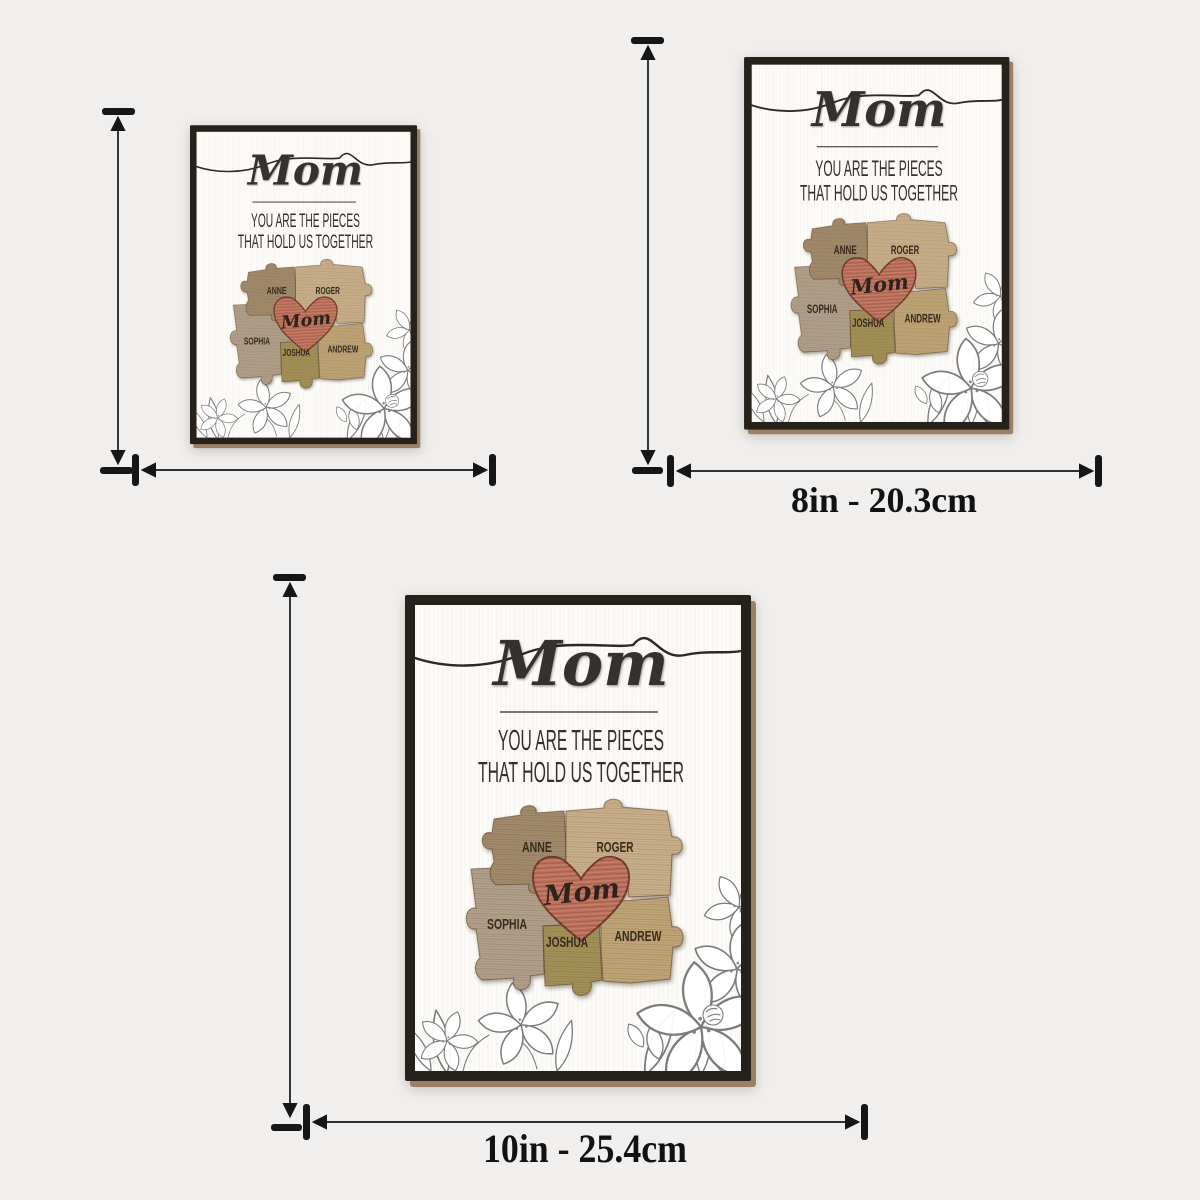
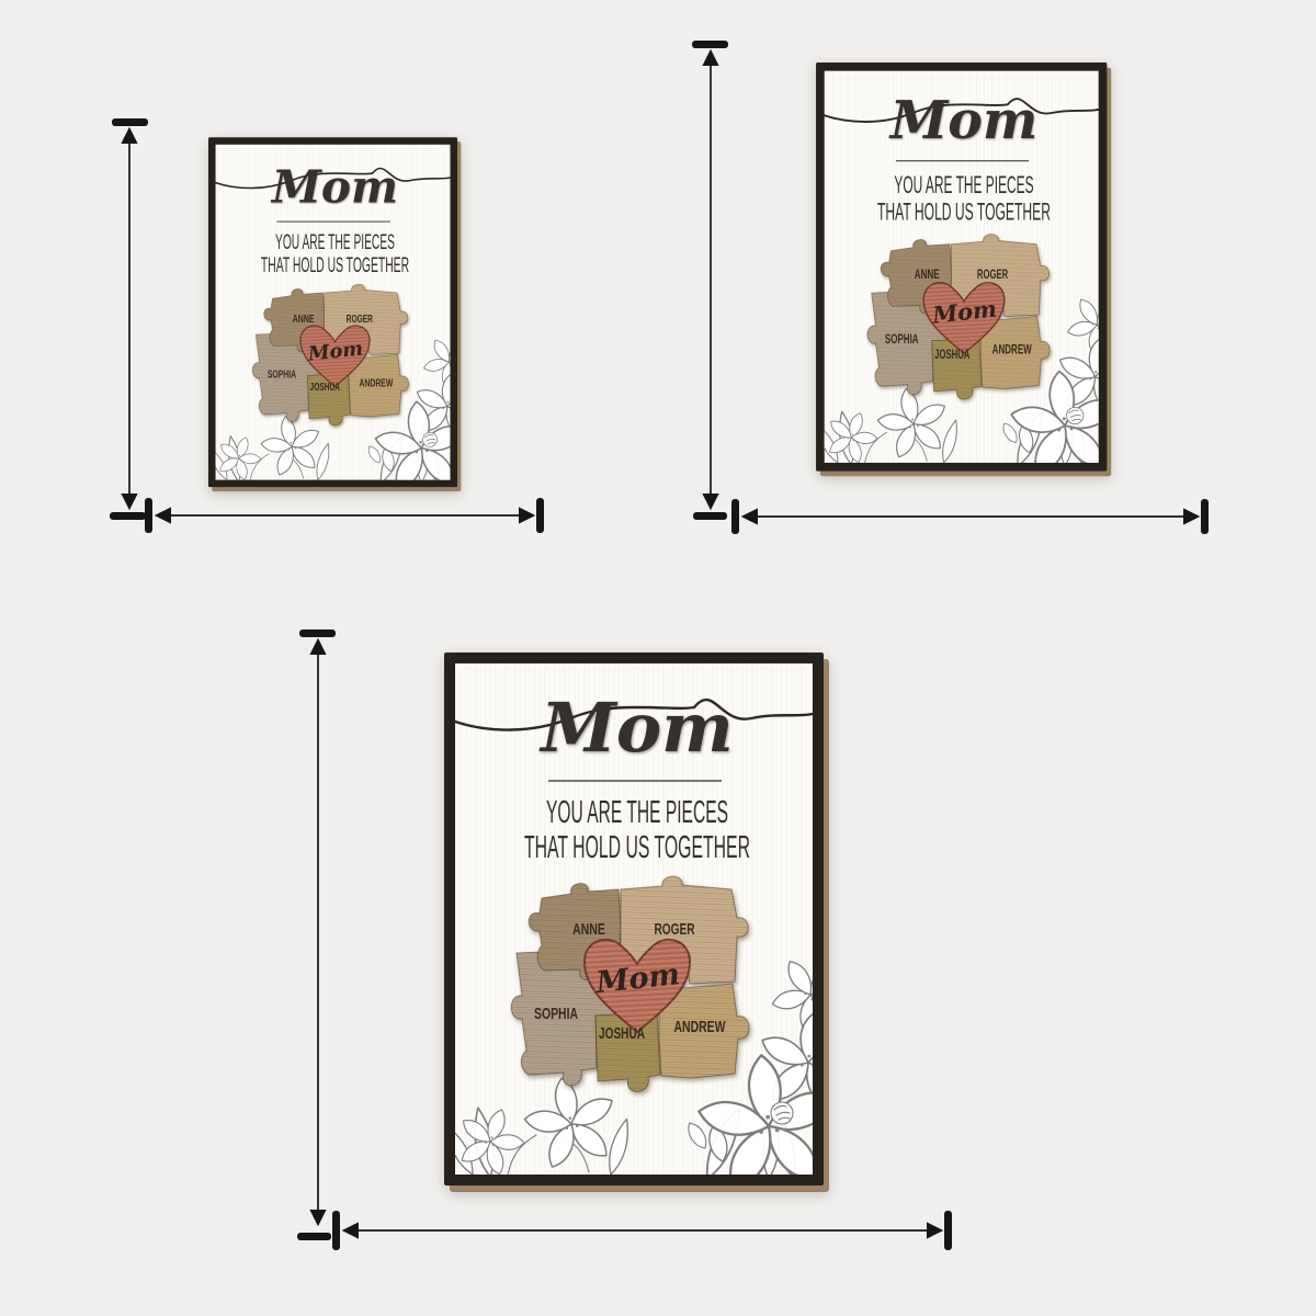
- 8in - 20.3cm
- 10in - 25.4cm
